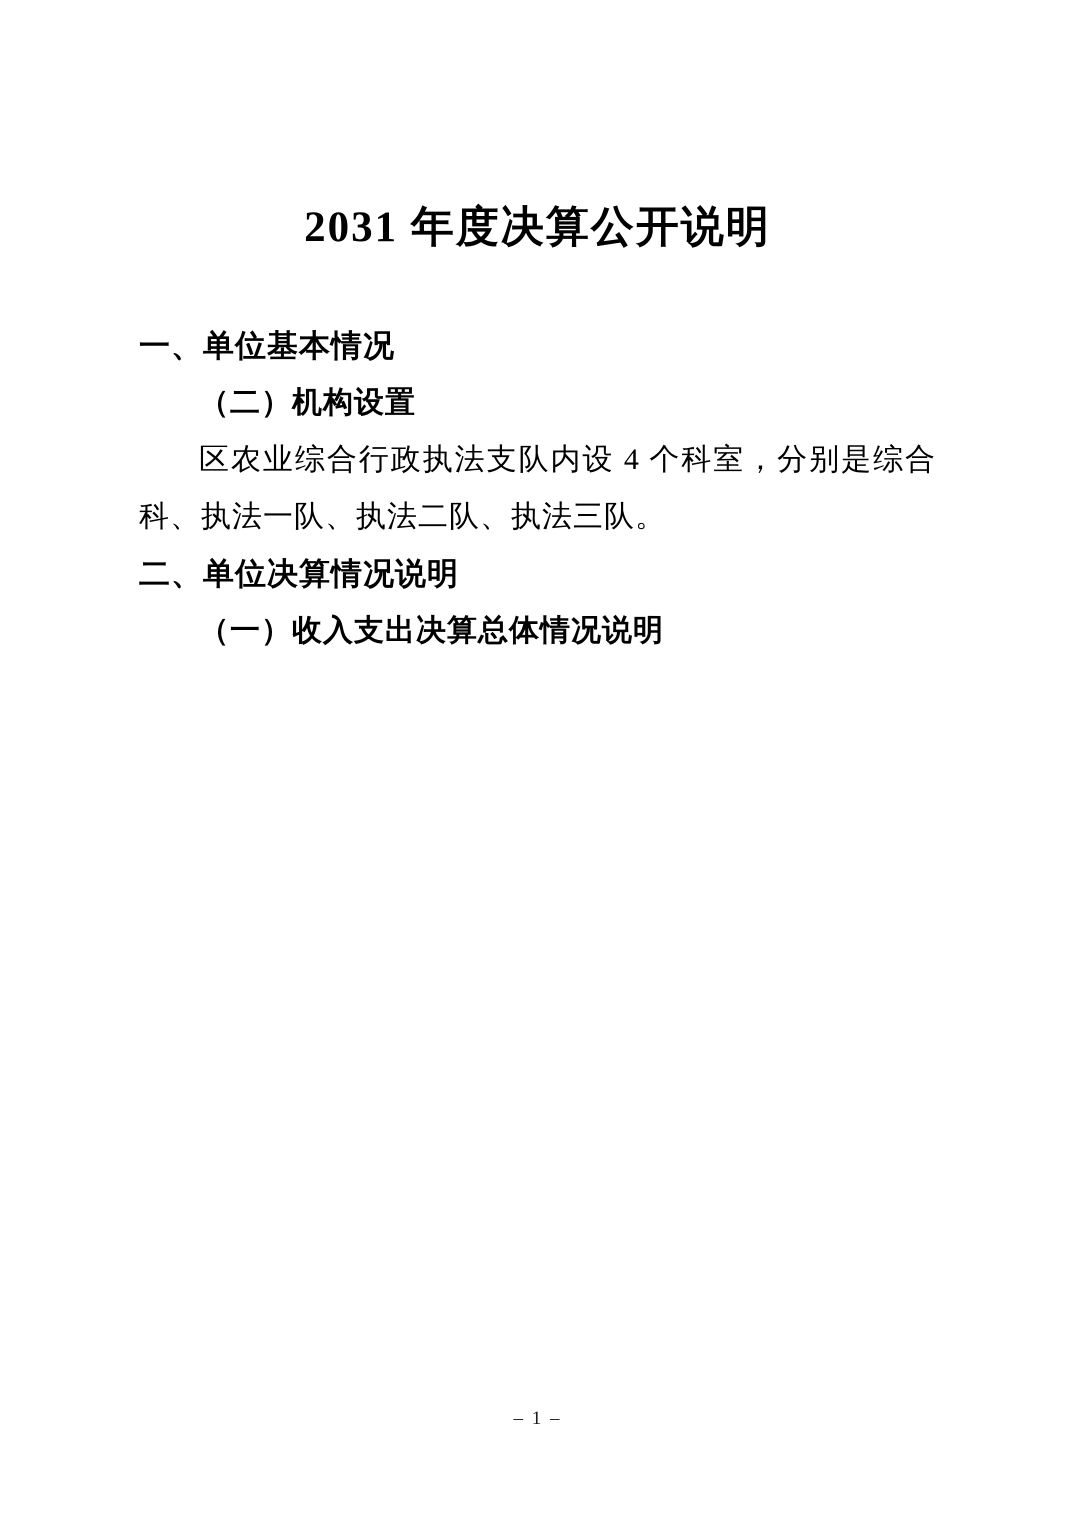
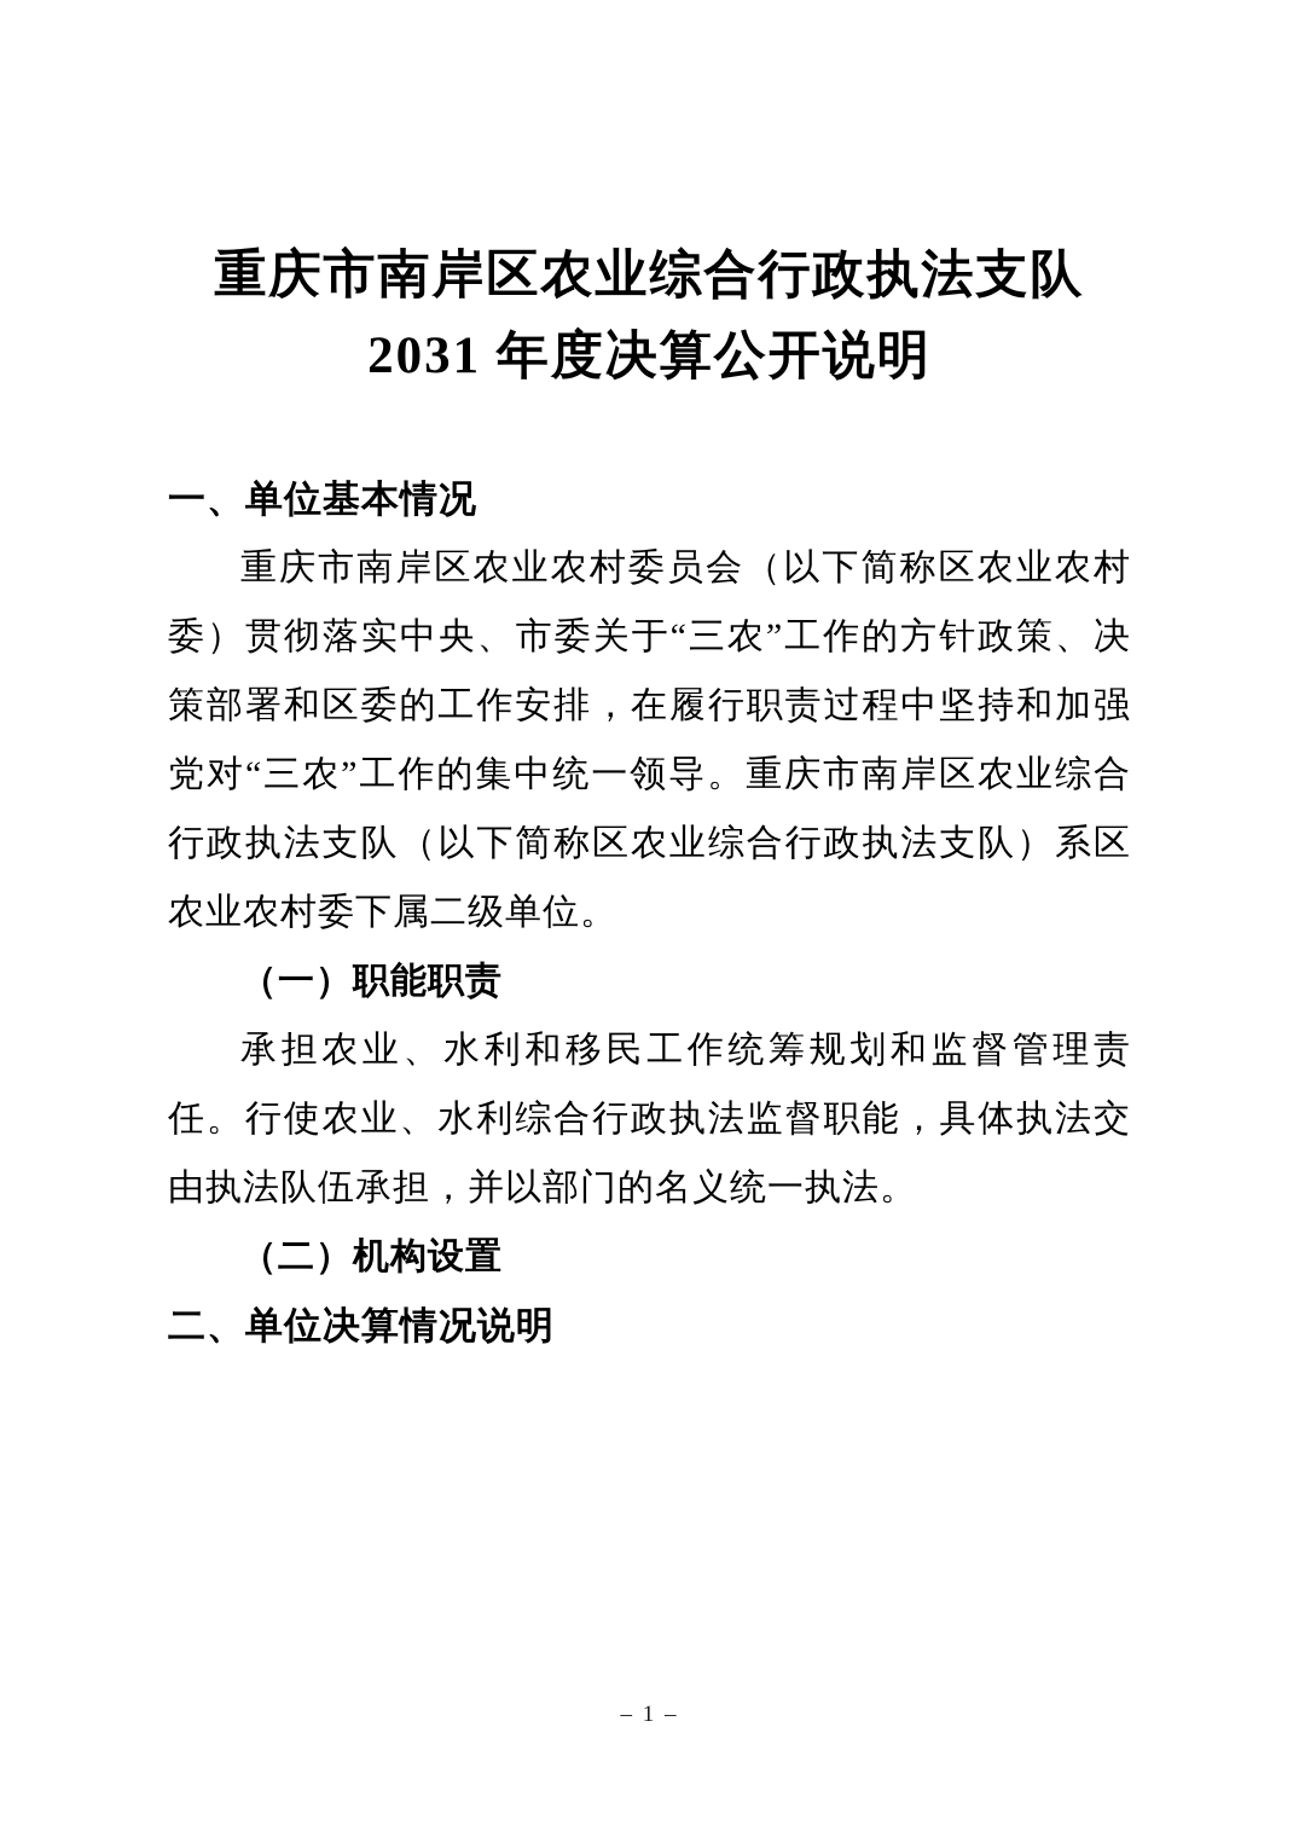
+ 重庆市南岸区农业综合行政执法支队
  2031 年度决算公开说明
  一、单位基本情况
+ 重庆市南岸区农业农村委员会（以下简称区农业农村委）贯彻落实中央、市委关于“三农”工作的方针政策、决策部署和区委的工作安排，在履行职责过程中坚持和加强党对“三农”工作的集中统一领导。重庆市南岸区农业综合行政执法支队（以下简称区农业综合行政执法支队）系区农业农村委下属二级单位。
+ （一）职能职责
+ 承担农业、水利和移民工作统筹规划和监督管理责任。行使农业、水利综合行政执法监督职能，具体执法交由执法队伍承担，并以部门的名义统一执法。
  （二）机构设置
- 区农业综合行政执法支队内设 4 个科室，分别是综合科、执法一队、执法二队、执法三队。
  二、单位决算情况说明
- （一）收入支出决算总体情况说明
  – 1 –
